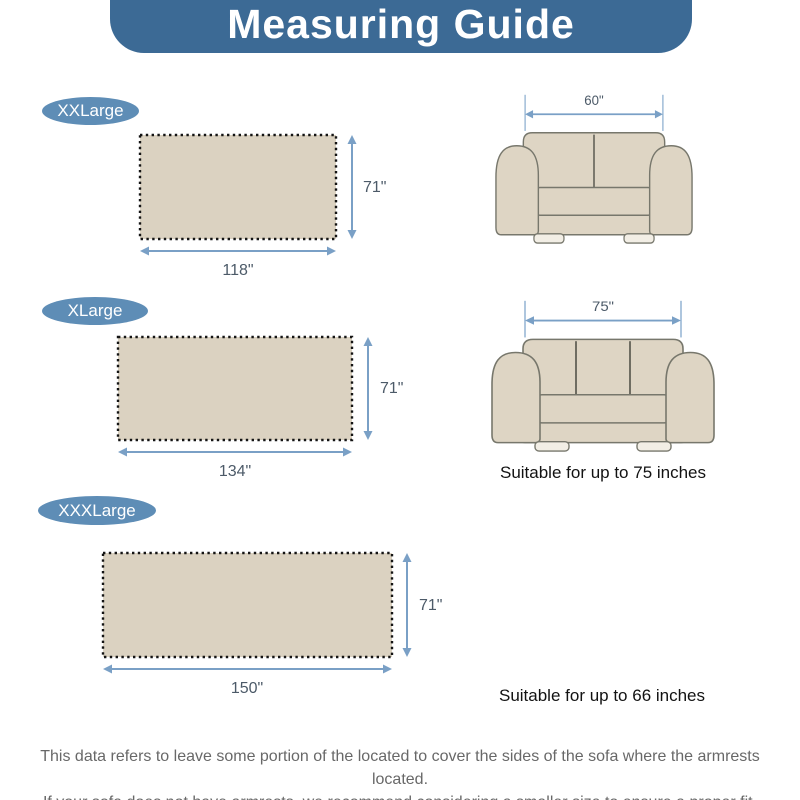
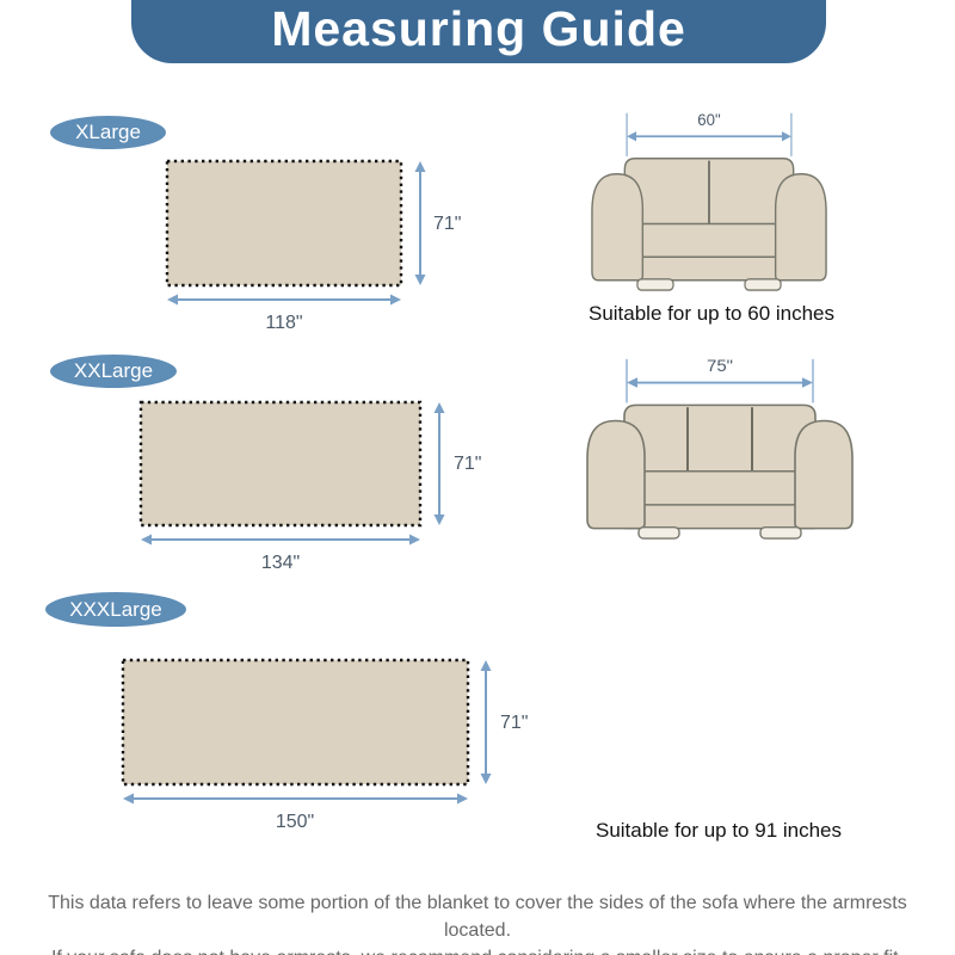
  Measuring Guide
- XXLarge
+ XLarge
  71"
  118"
  60"
+ Suitable for up to 60 inches
- XLarge
+ XXLarge
  71"
  134"
  75"
- Suitable for up to 75 inches
  XXXLarge
  71"
  150"
- Suitable for up to 66 inches
+ Suitable for up to 91 inches
- This data refers to leave some portion of the located to cover the sides of the sofa where the armrests located.
+ This data refers to leave some portion of the blanket to cover the sides of the sofa where the armrests located.
